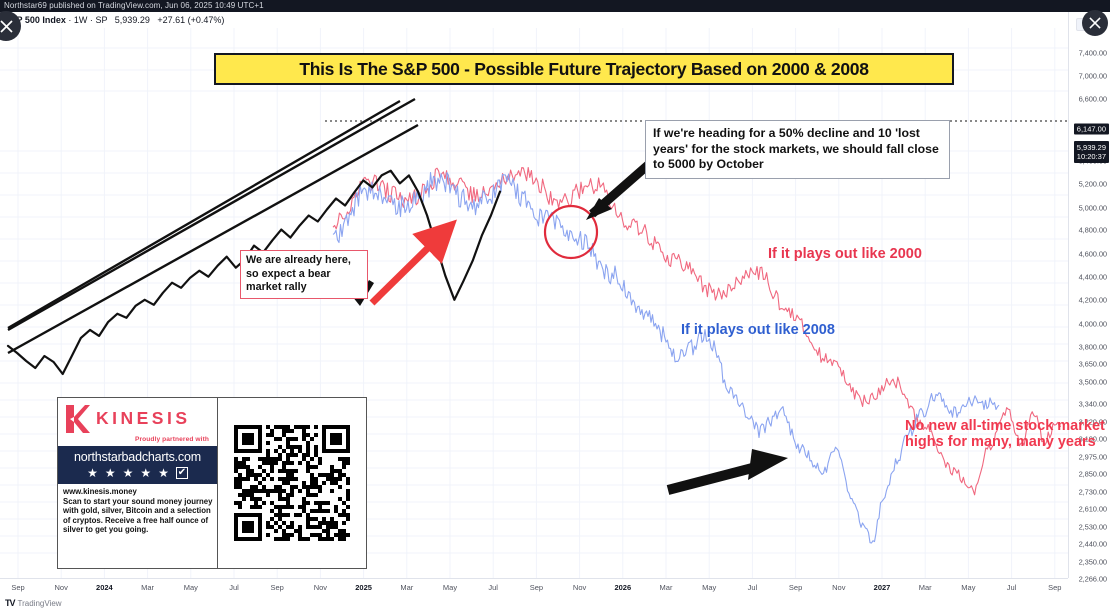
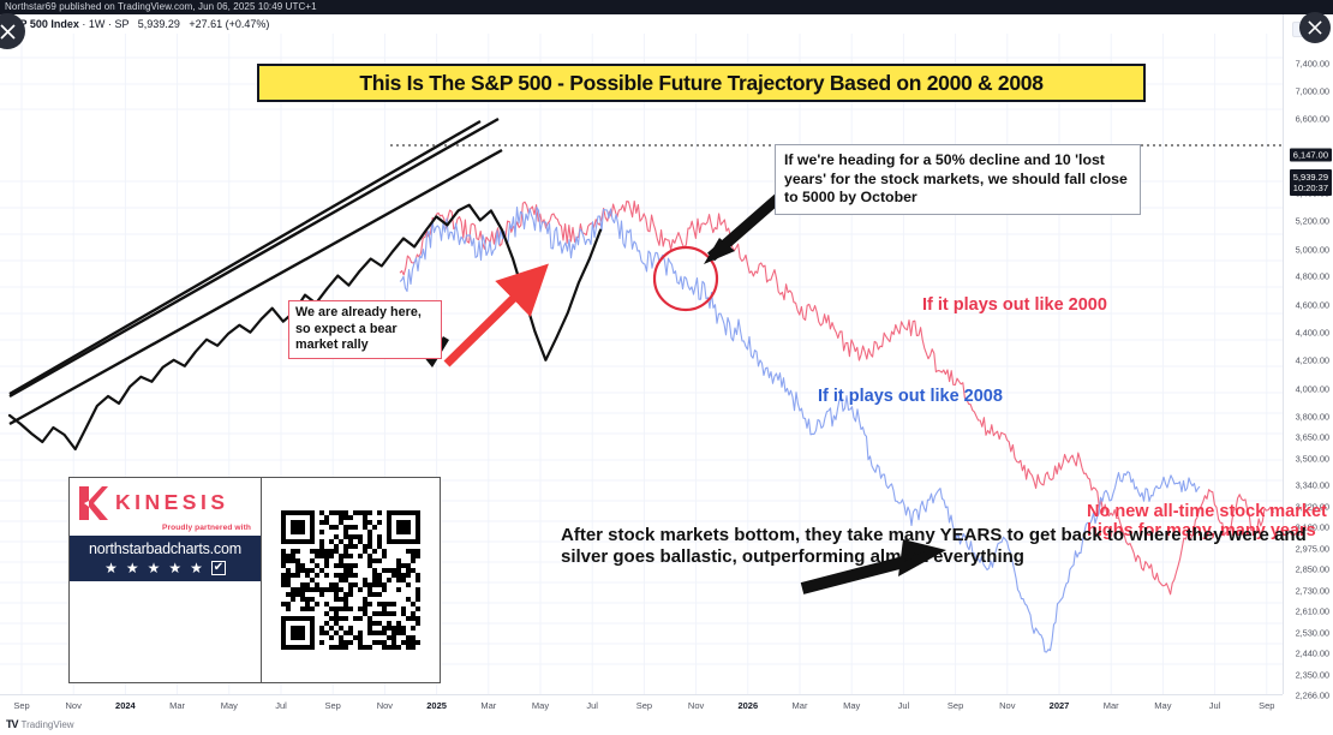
  Northstar69 published on TradingView.com, Jun 06, 2025 10:49 UTC+1
  500 Index · 1W · SP 5,939.29 +27.61 (+0.47%)
  7,400.00
  7,000.00
  6,600.00
  5,200.00
  5,000.00
  4,800.00
  4,600.00
  4,400.00
  4,200.00
  4,000.00
  3,800.00
  3,650.00
  3,500.00
  3,340.00
  3,220.00
  3,100.00
  2,975.00
  2,850.00
  2,730.00
  2,610.00
  2,530.00
  2,440.00
  2,350.00
  2,266.00
  6,147.00
  5,939.29
  10:20:37
  Sep
  Nov
  2024
  Mar
  May
  Jul
  Sep
  Nov
  2025
  Mar
  May
  Jul
  Sep
  Nov
  2026
  Mar
  May
  Jul
  Sep
  Nov
  2027
  Mar
  May
  Jul
  Sep
  TV
  TradingView
  This Is The S&P 500 - Possible Future Trajectory Based on 2000 & 2008
  If we're heading for a 50% decline and 10 'lost years' for the stock markets, we should fall close to 5000 by October
  We are already here, so expect a bear market rally
  If it plays out like 2000
  If it plays out like 2008
  No new all-time stock market highs for many, many years
+ After stock markets bottom, they take many YEARS to get back to where they were and silver goes ballastic, outperforming almost everything
  KINESIS
  northstarbadcharts.com
  ★
  ★
  ★
  ★
  ★
  ✔
- www.kinesis.money
- Scan to start your sound money journey with gold, silver, Bitcoin and a selection of cryptos. Receive a free half ounce of silver to get you going.
